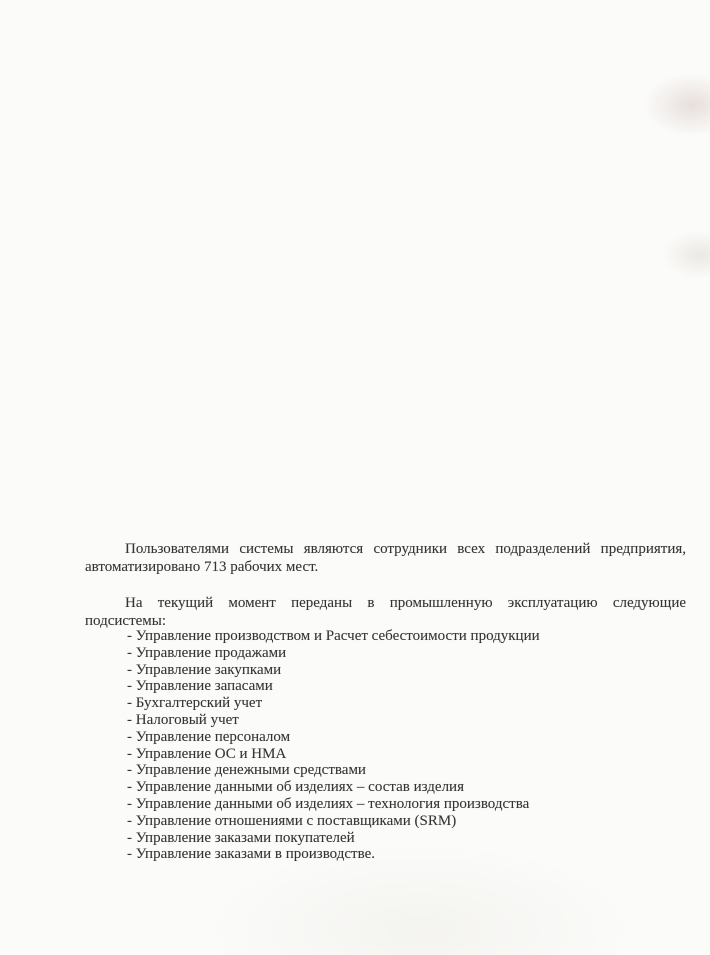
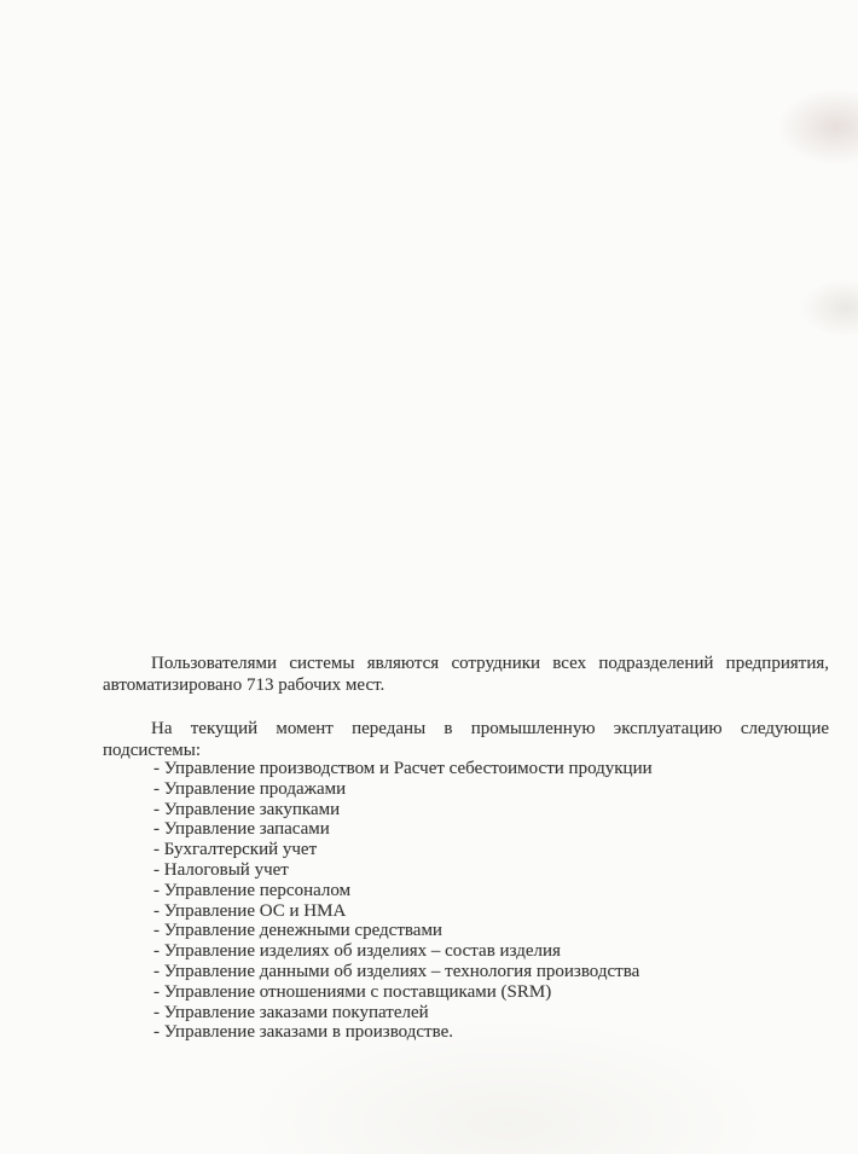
  Пользователями системы являются сотрудники всех подразделений предприятия, автоматизировано 713 рабочих мест.
  На текущий момент переданы в промышленную эксплуатацию следующие подсистемы:
  - Управление производством и Расчет себестоимости продукции
  - Управление продажами
  - Управление закупками
  - Управление запасами
  - Бухгалтерский учет
  - Налоговый учет
  - Управление персоналом
  - Управление ОС и НМА
  - Управление денежными средствами
- - Управление данными об изделиях – состав изделия
+ - Управление изделиях об изделиях – состав изделия
  - Управление данными об изделиях – технология производства
  - Управление отношениями с поставщиками (SRM)
  - Управление заказами покупателей
  - Управление заказами в производстве.
